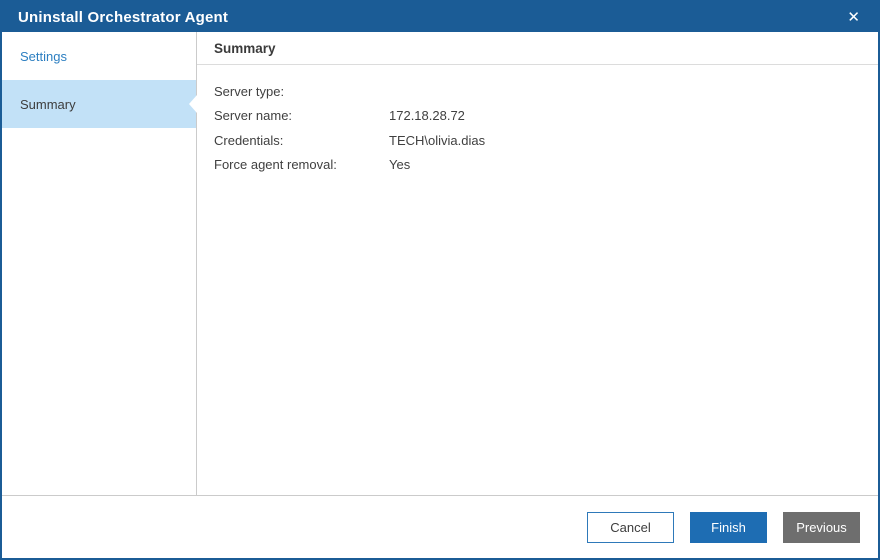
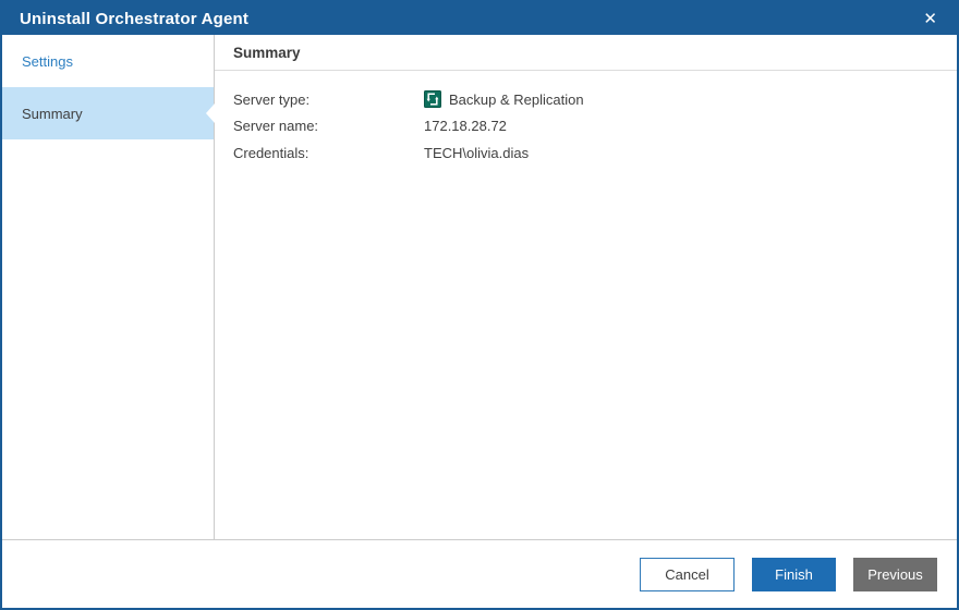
  Uninstall Orchestrator Agent
  ✕
  Settings
  Summary
  Summary
  Server type:
+ Backup & Replication
  Server name:
  172.18.28.72
  Credentials:
  TECH\olivia.dias
- Force agent removal:
- Yes
  Cancel
  Finish
  Previous
